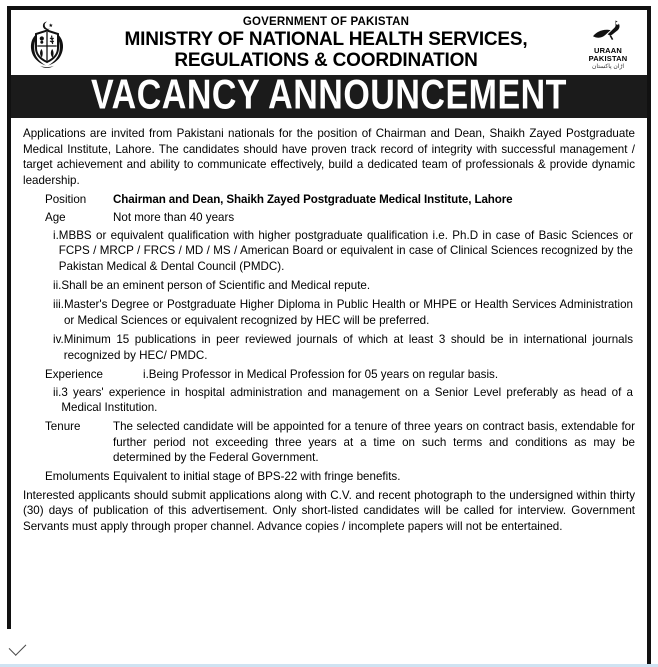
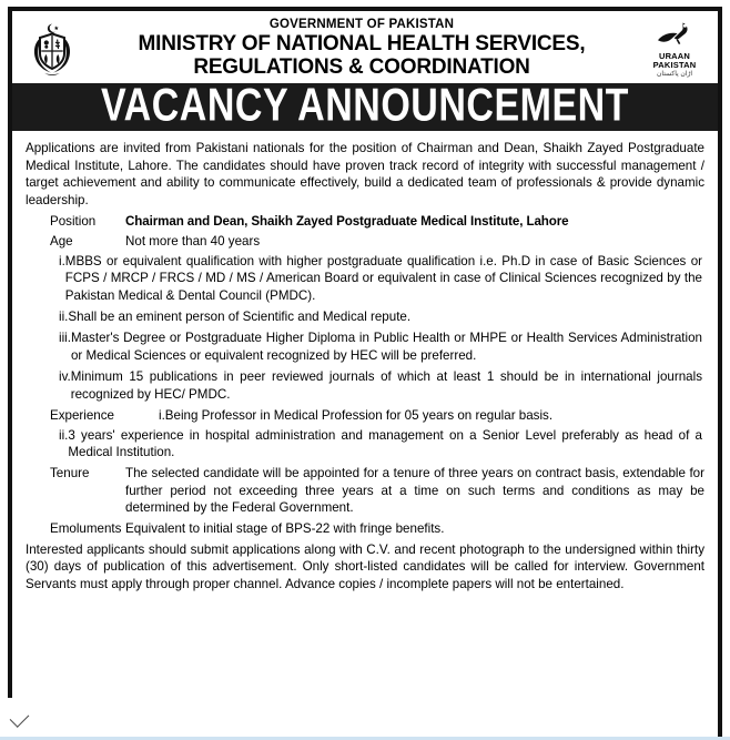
  GOVERNMENT OF PAKISTAN
  MINISTRY OF NATIONAL HEALTH SERVICES,
  REGULATIONS & COORDINATION
  URAAN
  PAKISTAN
  VACANCY ANNOUNCEMENT
  Applications are invited from Pakistani nationals for the position of Chairman and Dean, Shaikh Zayed Postgraduate Medical Institute, Lahore. The candidates should have proven track record of integrity with successful management / target achievement and ability to communicate effectively, build a dedicated team of professionals & provide dynamic leadership.
  Position
  Chairman and Dean, Shaikh Zayed Postgraduate Medical Institute, Lahore
  Age
  Not more than 40 years
  i.
  MBBS or equivalent qualification with higher postgraduate qualification i.e. Ph.D in case of Basic Sciences or FCPS / MRCP / FRCS / MD / MS / American Board or equivalent in case of Clinical Sciences recognized by the Pakistan Medical & Dental Council (PMDC).
  ii.
  Shall be an eminent person of Scientific and Medical repute.
  iii.
  Master's Degree or Postgraduate Higher Diploma in Public Health or MHPE or Health Services Administration or Medical Sciences or equivalent recognized by HEC will be preferred.
  iv.
- Minimum 15 publications in peer reviewed journals of which at least 3 should be in international journals recognized by HEC/ PMDC.
+ Minimum 15 publications in peer reviewed journals of which at least 1 should be in international journals recognized by HEC/ PMDC.
  Experience
  i.
  Being Professor in Medical Profession for 05 years on regular basis.
  ii.
  3 years' experience in hospital administration and management on a Senior Level preferably as head of a Medical Institution.
  Tenure
  The selected candidate will be appointed for a tenure of three years on contract basis, extendable for further period not exceeding three years at a time on such terms and conditions as may be determined by the Federal Government.
  Emoluments
  Equivalent to initial stage of BPS-22 with fringe benefits.
  Interested applicants should submit applications along with C.V. and recent photograph to the undersigned within thirty (30) days of publication of this advertisement. Only short-listed candidates will be called for interview. Government Servants must apply through proper channel. Advance copies / incomplete papers will not be entertained.
